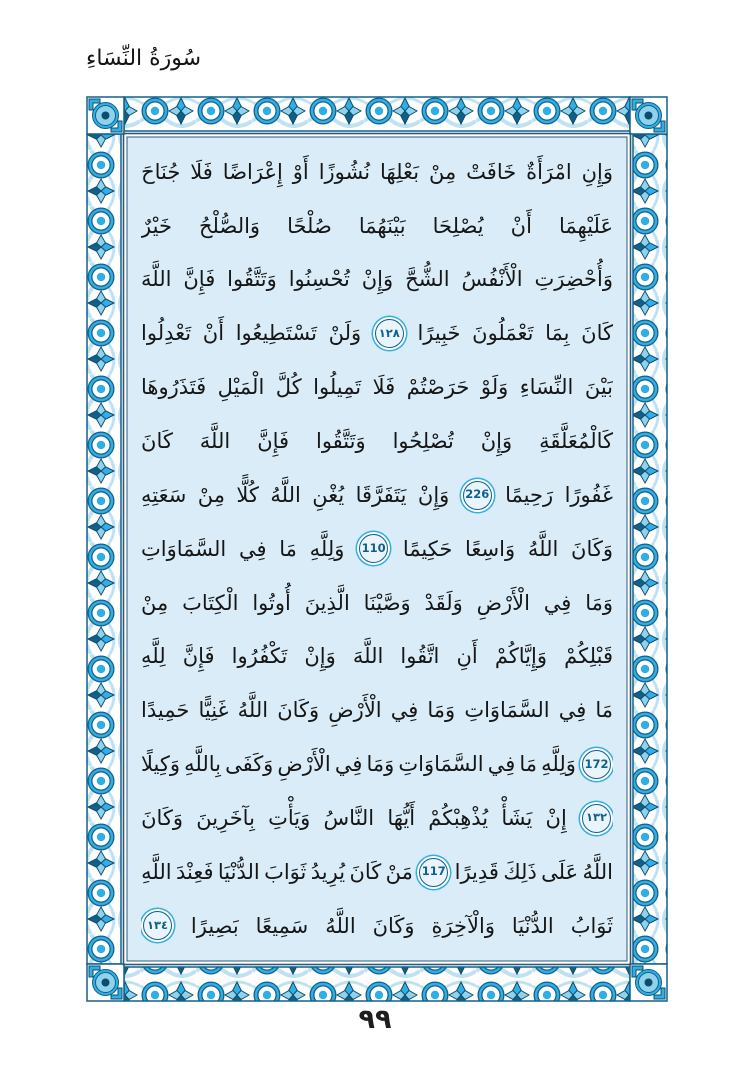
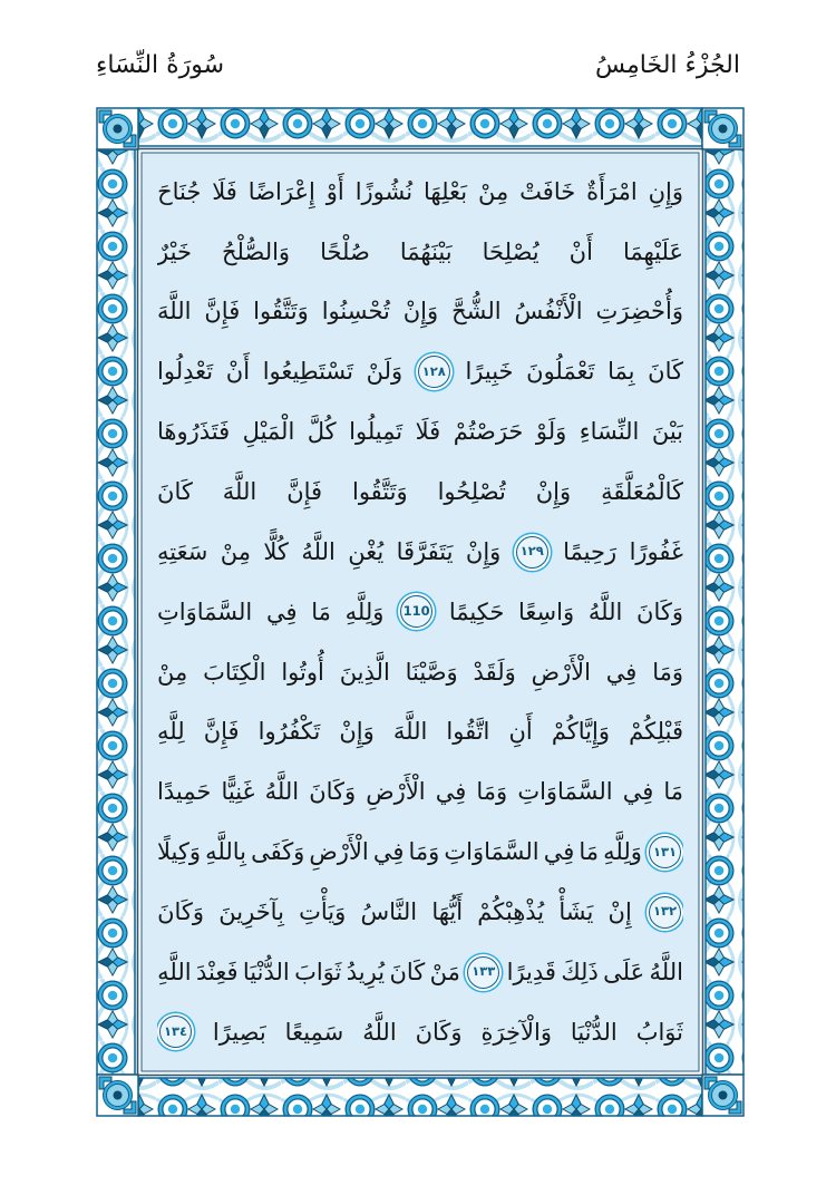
+ الجُزْءُ الخَامِسُ
  سُورَةُ النِّسَاءِ
  وَإِنِ
  امْرَأَةٌ
  خَافَتْ
  مِنْ
  بَعْلِهَا
  نُشُوزًا
  أَوْ
  إِعْرَاضًا
  فَلَا
  جُنَاحَ
  عَلَيْهِمَا
  أَنْ
  يُصْلِحَا
  بَيْنَهُمَا
  صُلْحًا
  وَالصُّلْحُ
  خَيْرٌ
  وَأُحْضِرَتِ
  الْأَنْفُسُ
  الشُّحَّ
  وَإِنْ
  تُحْسِنُوا
  وَتَتَّقُوا
  فَإِنَّ
  اللَّهَ
  كَانَ
  بِمَا
  تَعْمَلُونَ
  خَبِيرًا
  ١٢٨
  وَلَنْ
  تَسْتَطِيعُوا
  أَنْ
  تَعْدِلُوا
  بَيْنَ
  النِّسَاءِ
  وَلَوْ
  حَرَصْتُمْ
  فَلَا
  تَمِيلُوا
  كُلَّ
  الْمَيْلِ
  فَتَذَرُوهَا
  كَالْمُعَلَّقَةِ
  وَإِنْ
  تُصْلِحُوا
  وَتَتَّقُوا
  فَإِنَّ
  اللَّهَ
  كَانَ
  غَفُورًا
  رَحِيمًا
- 226
+ ١٢٩
  وَإِنْ
  يَتَفَرَّقَا
  يُغْنِ
  اللَّهُ
  كُلًّا
  مِنْ
  سَعَتِهِ
  وَكَانَ
  اللَّهُ
  وَاسِعًا
  حَكِيمًا
  110
  وَلِلَّهِ
  مَا
  فِي
  السَّمَاوَاتِ
  وَمَا
  فِي
  الْأَرْضِ
  وَلَقَدْ
  وَصَّيْنَا
  الَّذِينَ
  أُوتُوا
  الْكِتَابَ
  مِنْ
  قَبْلِكُمْ
  وَإِيَّاكُمْ
  أَنِ
  اتَّقُوا
  اللَّهَ
  وَإِنْ
  تَكْفُرُوا
  فَإِنَّ
  لِلَّهِ
  مَا
  فِي
  السَّمَاوَاتِ
  وَمَا
  فِي
  الْأَرْضِ
  وَكَانَ
  اللَّهُ
  غَنِيًّا
  حَمِيدًا
- 172
+ ١٣١
  وَلِلَّهِ
  مَا
  فِي
  السَّمَاوَاتِ
  وَمَا
  فِي
  الْأَرْضِ
  وَكَفَى
  بِاللَّهِ
  وَكِيلًا
  ١٣٢
  إِنْ
  يَشَأْ
  يُذْهِبْكُمْ
  أَيُّهَا
  النَّاسُ
  وَيَأْتِ
  بِآخَرِينَ
  وَكَانَ
  اللَّهُ
  عَلَى
  ذَلِكَ
  قَدِيرًا
- 117
+ ١٣٣
  مَنْ
  كَانَ
  يُرِيدُ
  ثَوَابَ
  الدُّنْيَا
  فَعِنْدَ
  اللَّهِ
  ثَوَابُ
  الدُّنْيَا
  وَالْآخِرَةِ
  وَكَانَ
  اللَّهُ
  سَمِيعًا
  بَصِيرًا
  ١٣٤
- ٩٩
